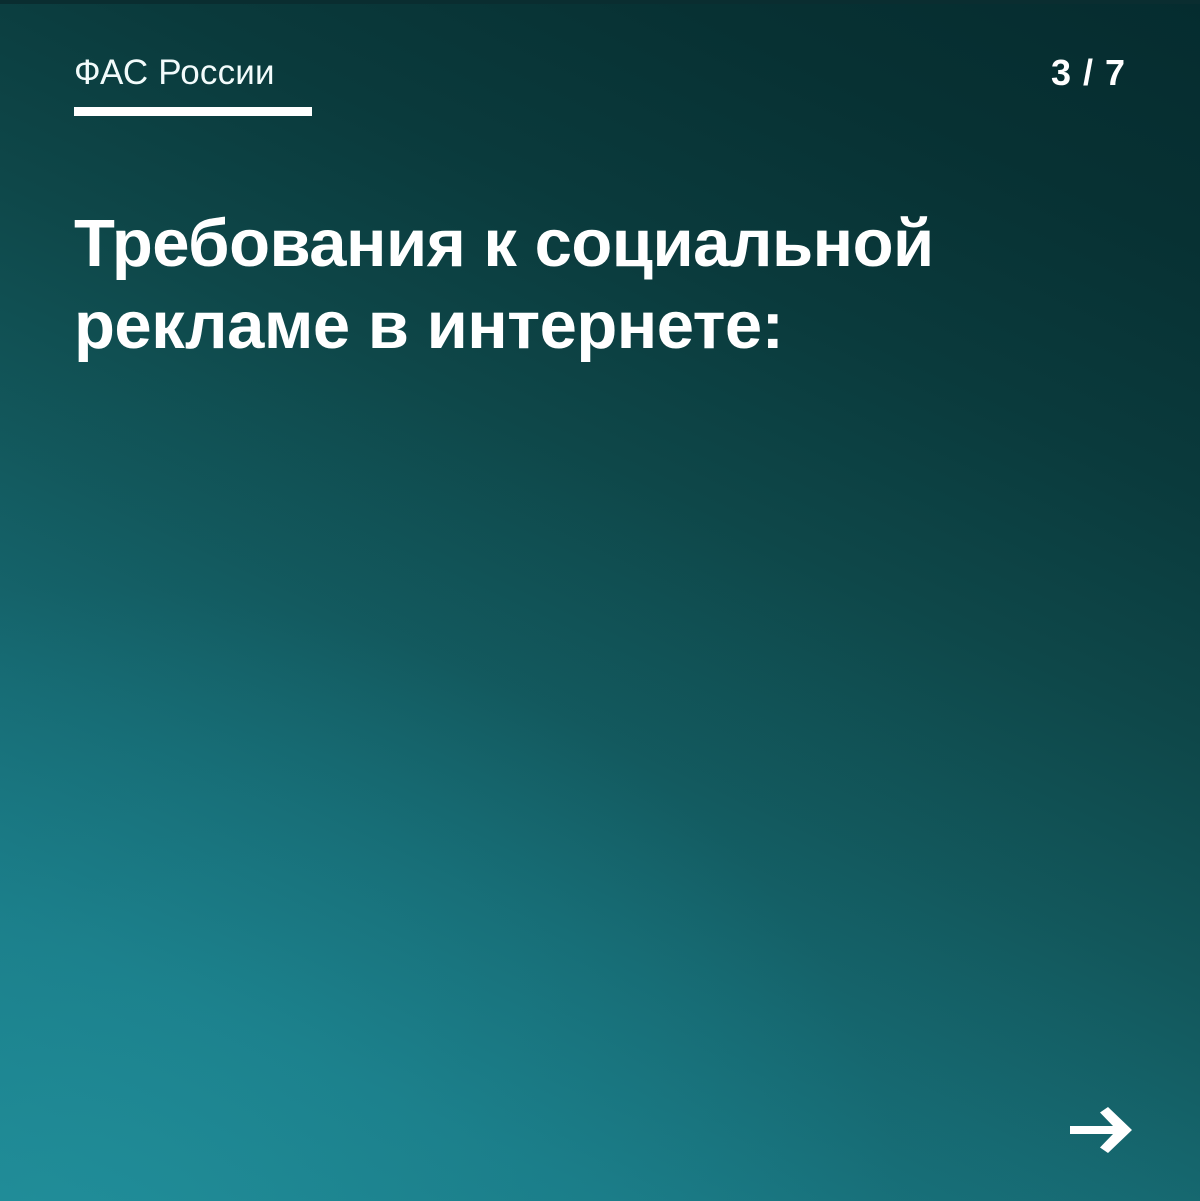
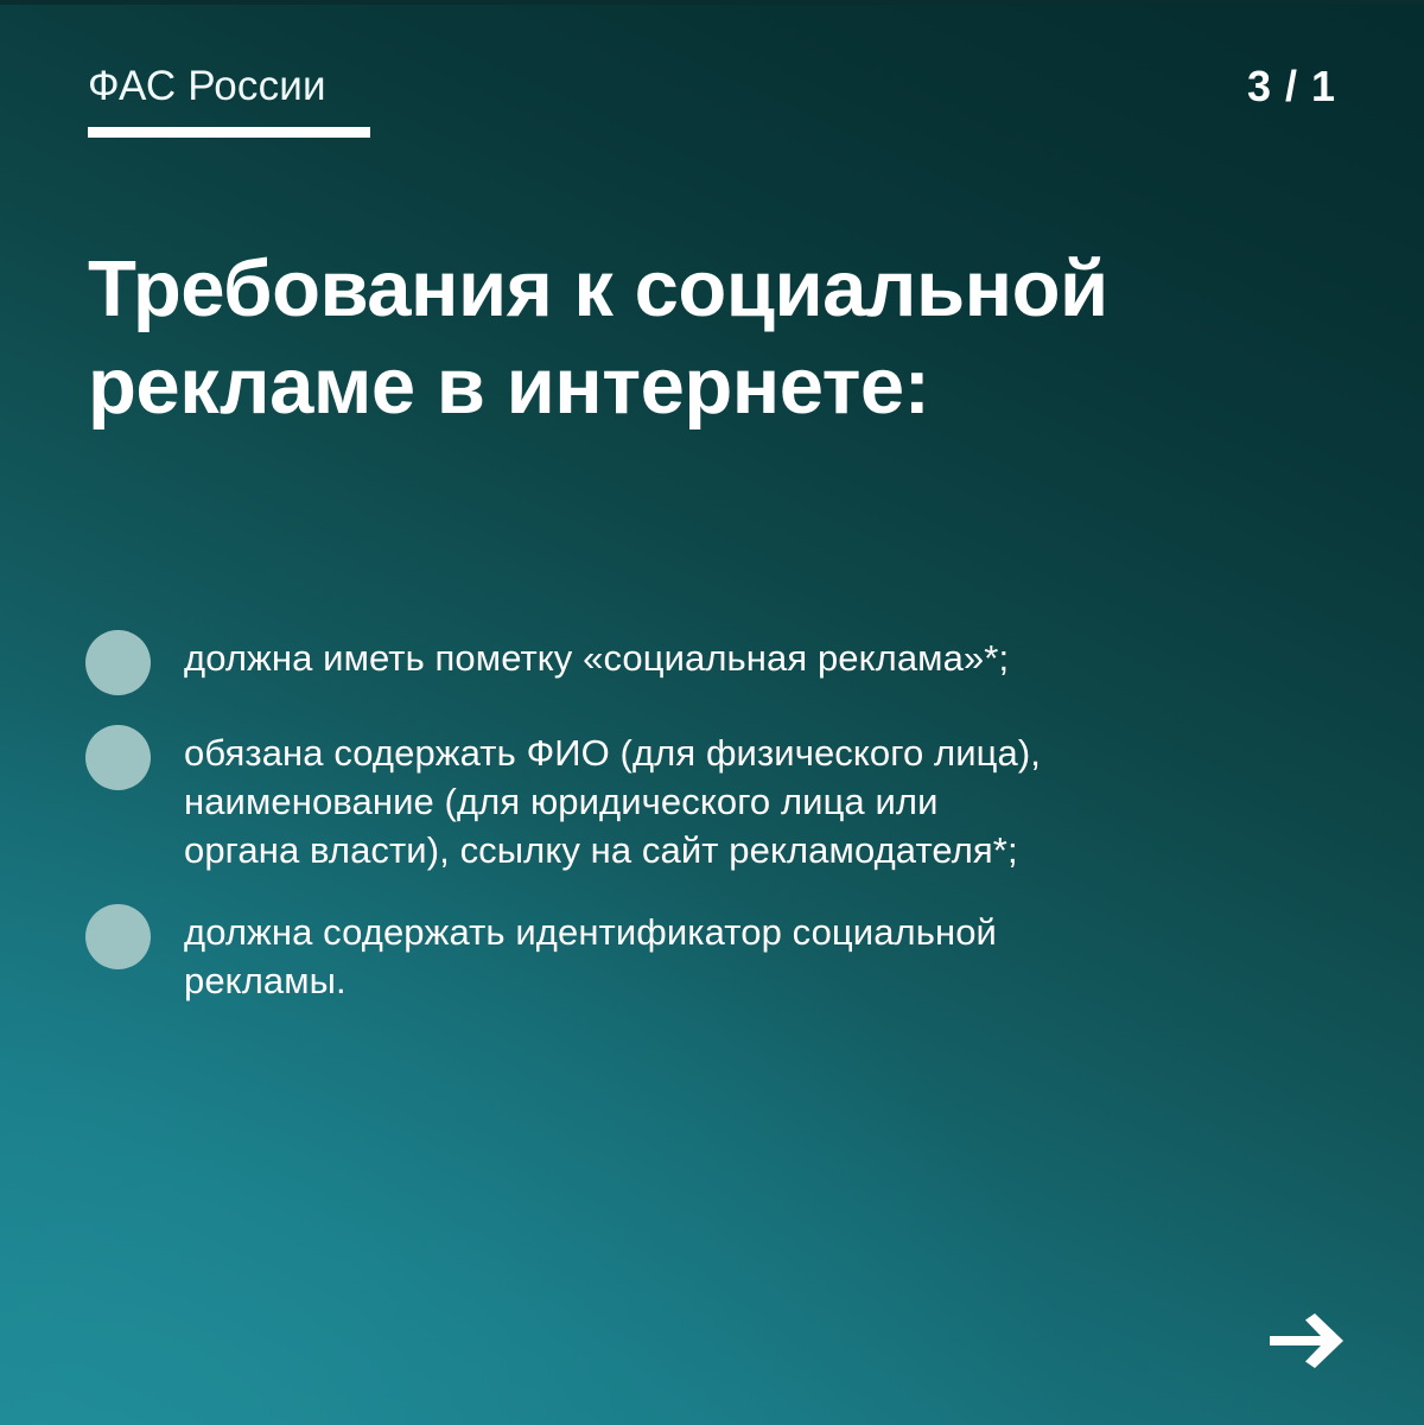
  ФАС России
- 3 / 7
+ 3 / 1
  Требования к социальной
  рекламе в интернете:
+ должна иметь пометку «социальная реклама»*;
+ обязана содержать ФИО (для физического лица),
+ наименование (для юридического лица или
+ органа власти), ссылку на сайт рекламодателя*;
+ должна содержать идентификатор социальной
+ рекламы.
